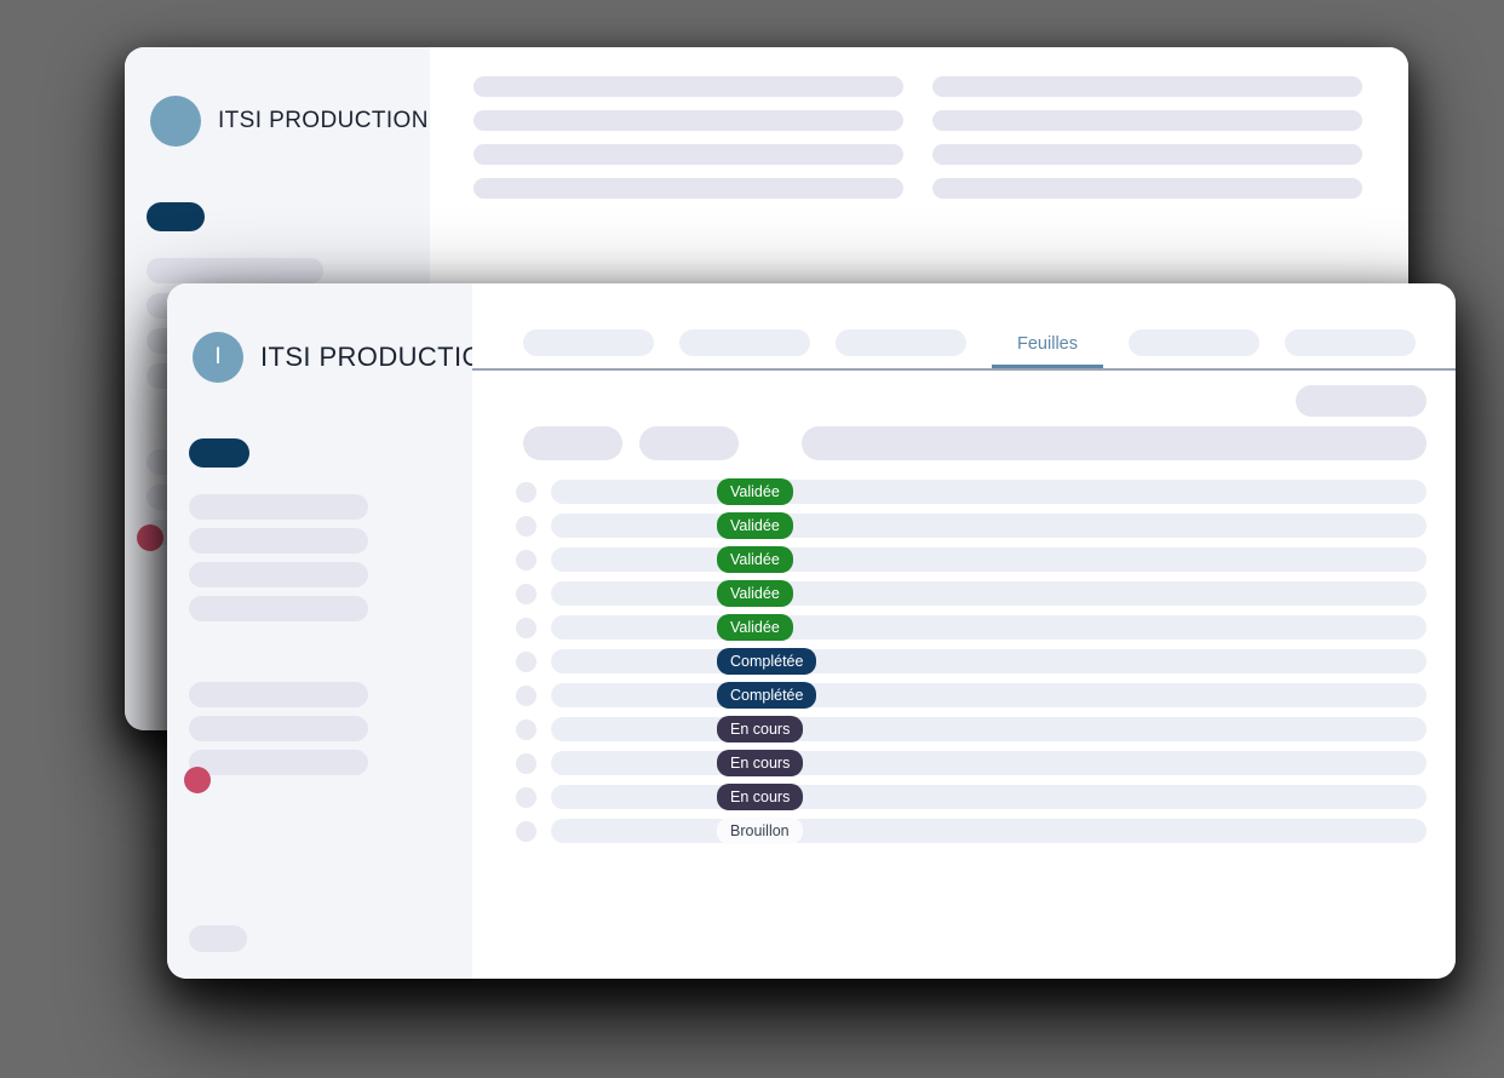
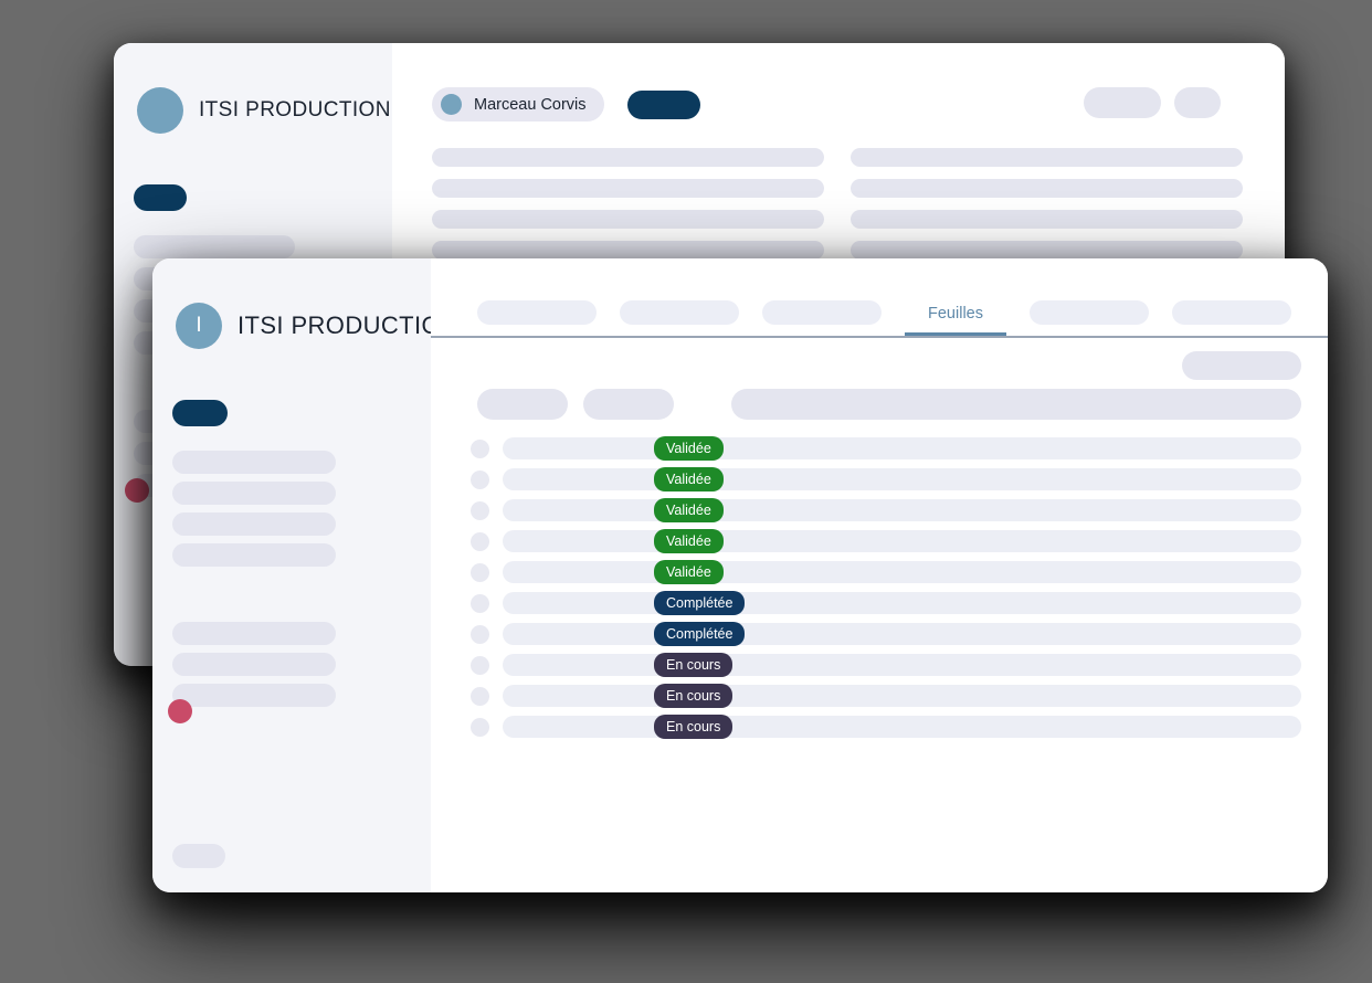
  ITSI PRODUCTION
+ Marceau Corvis
  I
  ITSI PRODUCTI
  Feuilles
  Validée
  Validée
  Validée
  Validée
  Validée
  Complétée
  Complétée
  En cours
  En cours
  En cours
- Brouillon
